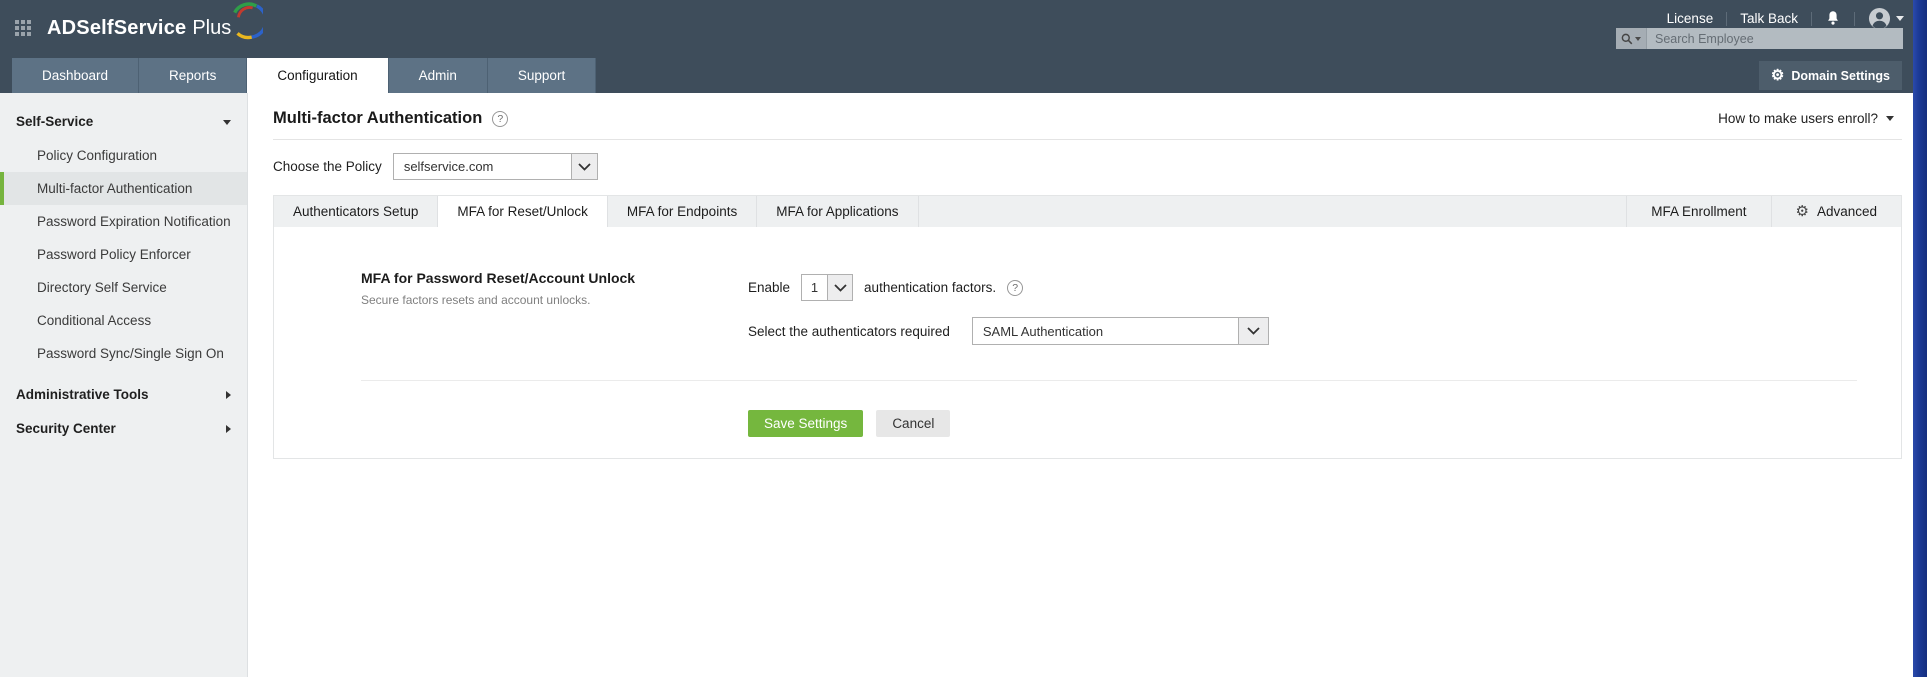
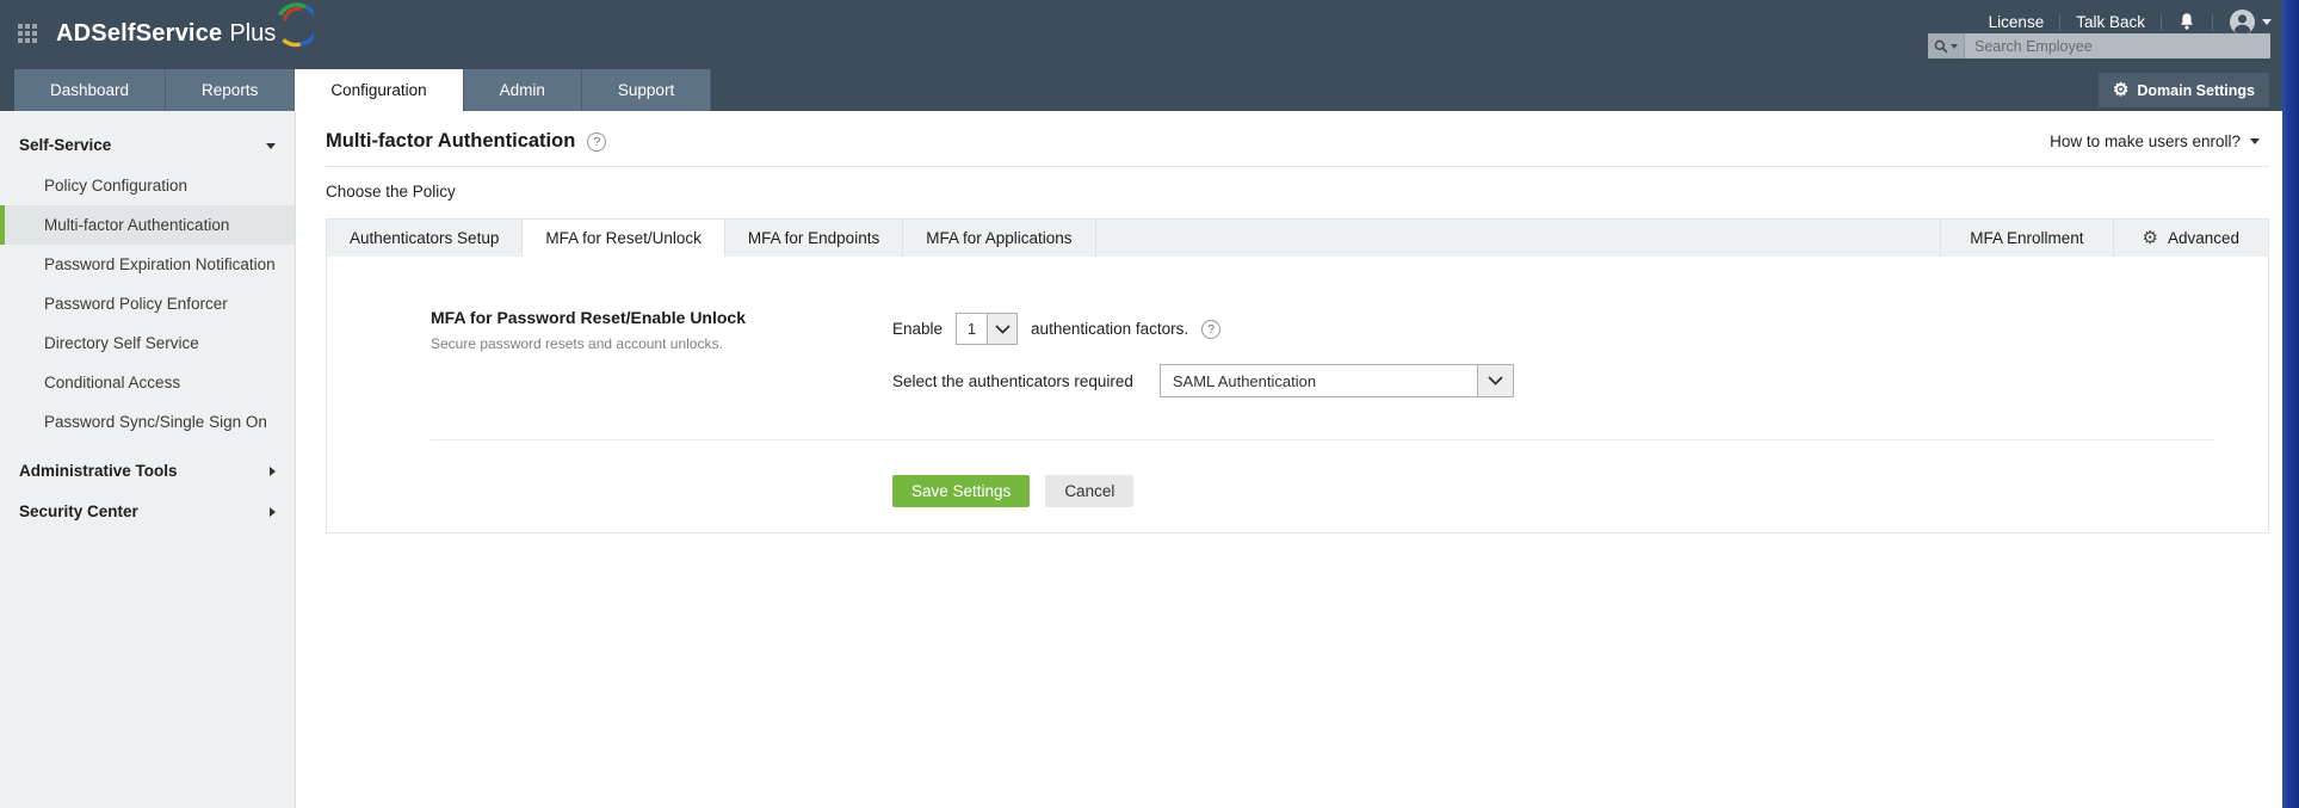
  ADSelfService
  Plus
  License
  Talk Back
  Search Employee
  Dashboard
  Reports
  Configuration
  Admin
  Support
  ⚙
  Domain Settings
  Self-Service
  Policy Configuration
  Multi-factor Authentication
  Password Expiration Notification
  Password Policy Enforcer
  Directory Self Service
  Conditional Access
  Password Sync/Single Sign On
  Administrative Tools
  Security Center
  Multi-factor Authentication
  ?
  How to make users enroll?
  Choose the Policy
- selfservice.com
  Authenticators Setup
  MFA for Reset/Unlock
  MFA for Endpoints
  MFA for Applications
  MFA Enrollment
  ⚙
  Advanced
- MFA for Password Reset/Account Unlock
+ MFA for Password Reset/Enable Unlock
- Secure factors resets and account unlocks.
+ Secure password resets and account unlocks.
  Enable
  1
  authentication factors.
  ?
  Select the authenticators required
  SAML Authentication
  Save Settings
  Cancel
